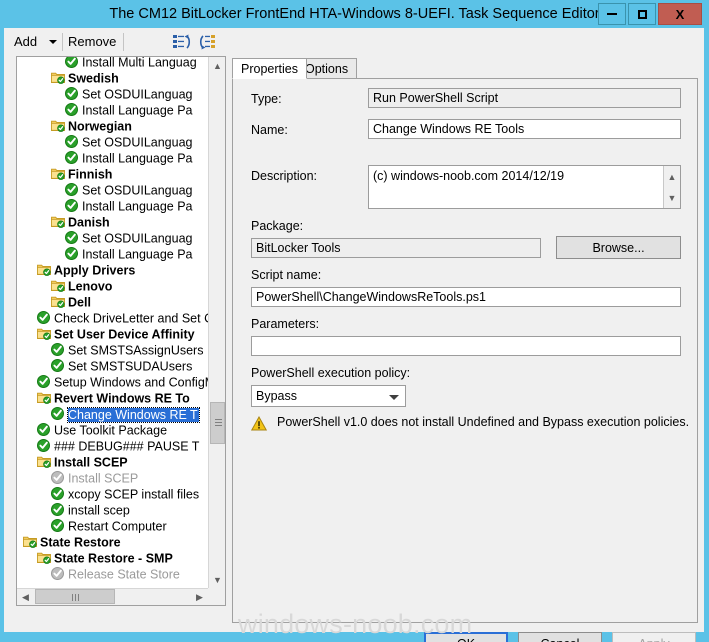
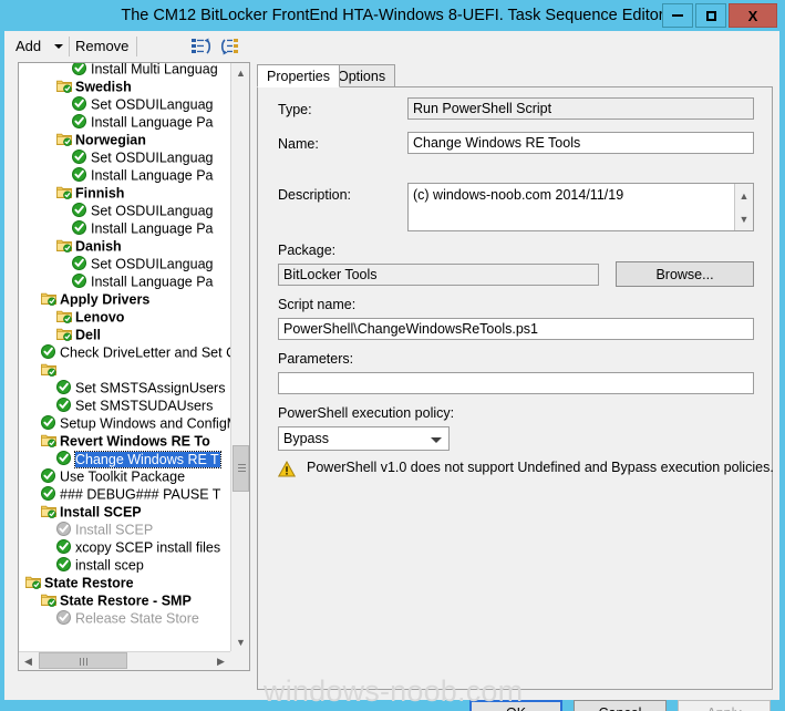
  The CM12 BitLocker FrontEnd HTA-Windows 8-UEFI. Task Sequence Edito
  X
  Add
  Remove
  Install Multi Languag
  Swedish
  Set OSDUILanguag
  Install Language Pa
  Norwegian
  Set OSDUILanguag
  Install Language Pa
  Finnish
  Set OSDUILanguag
  Install Language Pa
  Danish
  Set OSDUILanguag
  Install Language Pa
  Apply Drivers
  Lenovo
  Dell
  Check DriveLetter and Set
- Set User Device Affinity
  Set SMSTSAssignUsers
  Set SMSTSUDAUsers
  Setup Windows and Config
  Revert Windows RE To
  Change Windows RE T
  Use Toolkit Package
  ### DEBUG### PAUSE T
  Install SCEP
  Install SCEP
  xcopy SCEP install files
  install scep
- Restart Computer
  State Restore
  State Restore - SMP
  Release State Store
  ▲
  ▼
  ◀
  ▶
  Properties
  Options
  Type:
  Run PowerShell Script
  Name:
  Change Windows RE Tools
  Description:
- (c) windows-noob.com 2014/12/19
+ (c) windows-noob.com 2014/11/19
  ▲
  ▼
  Package:
  BitLocker Tools
  Browse...
  Script name:
  PowerShell\ChangeWindowsReTools.ps1
  Parameters:
  PowerShell execution policy:
  Bypass
- PowerShell v1.0 does not install Undefined and Bypass execution policies.
+ PowerShell v1.0 does not support Undefined and Bypass execution policies.
  windows-noob.com
